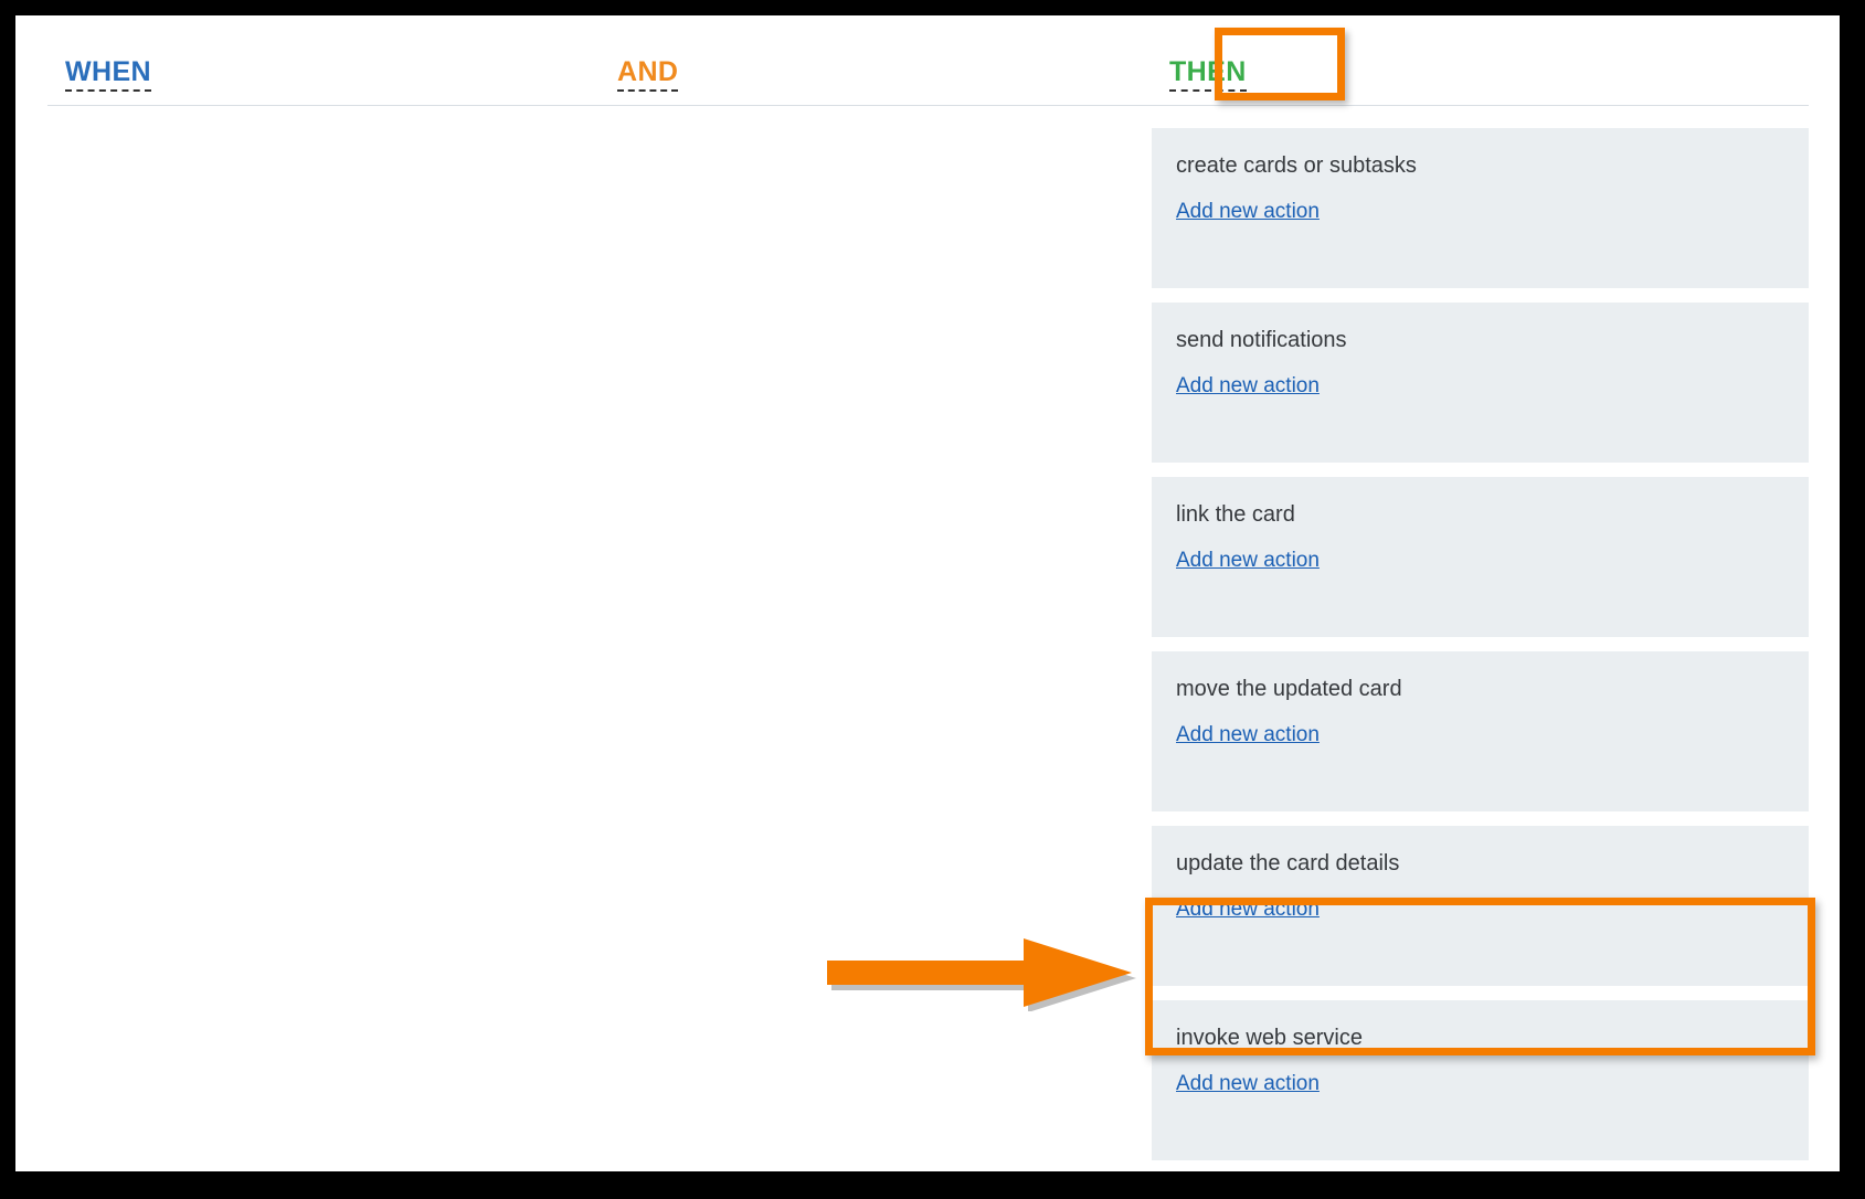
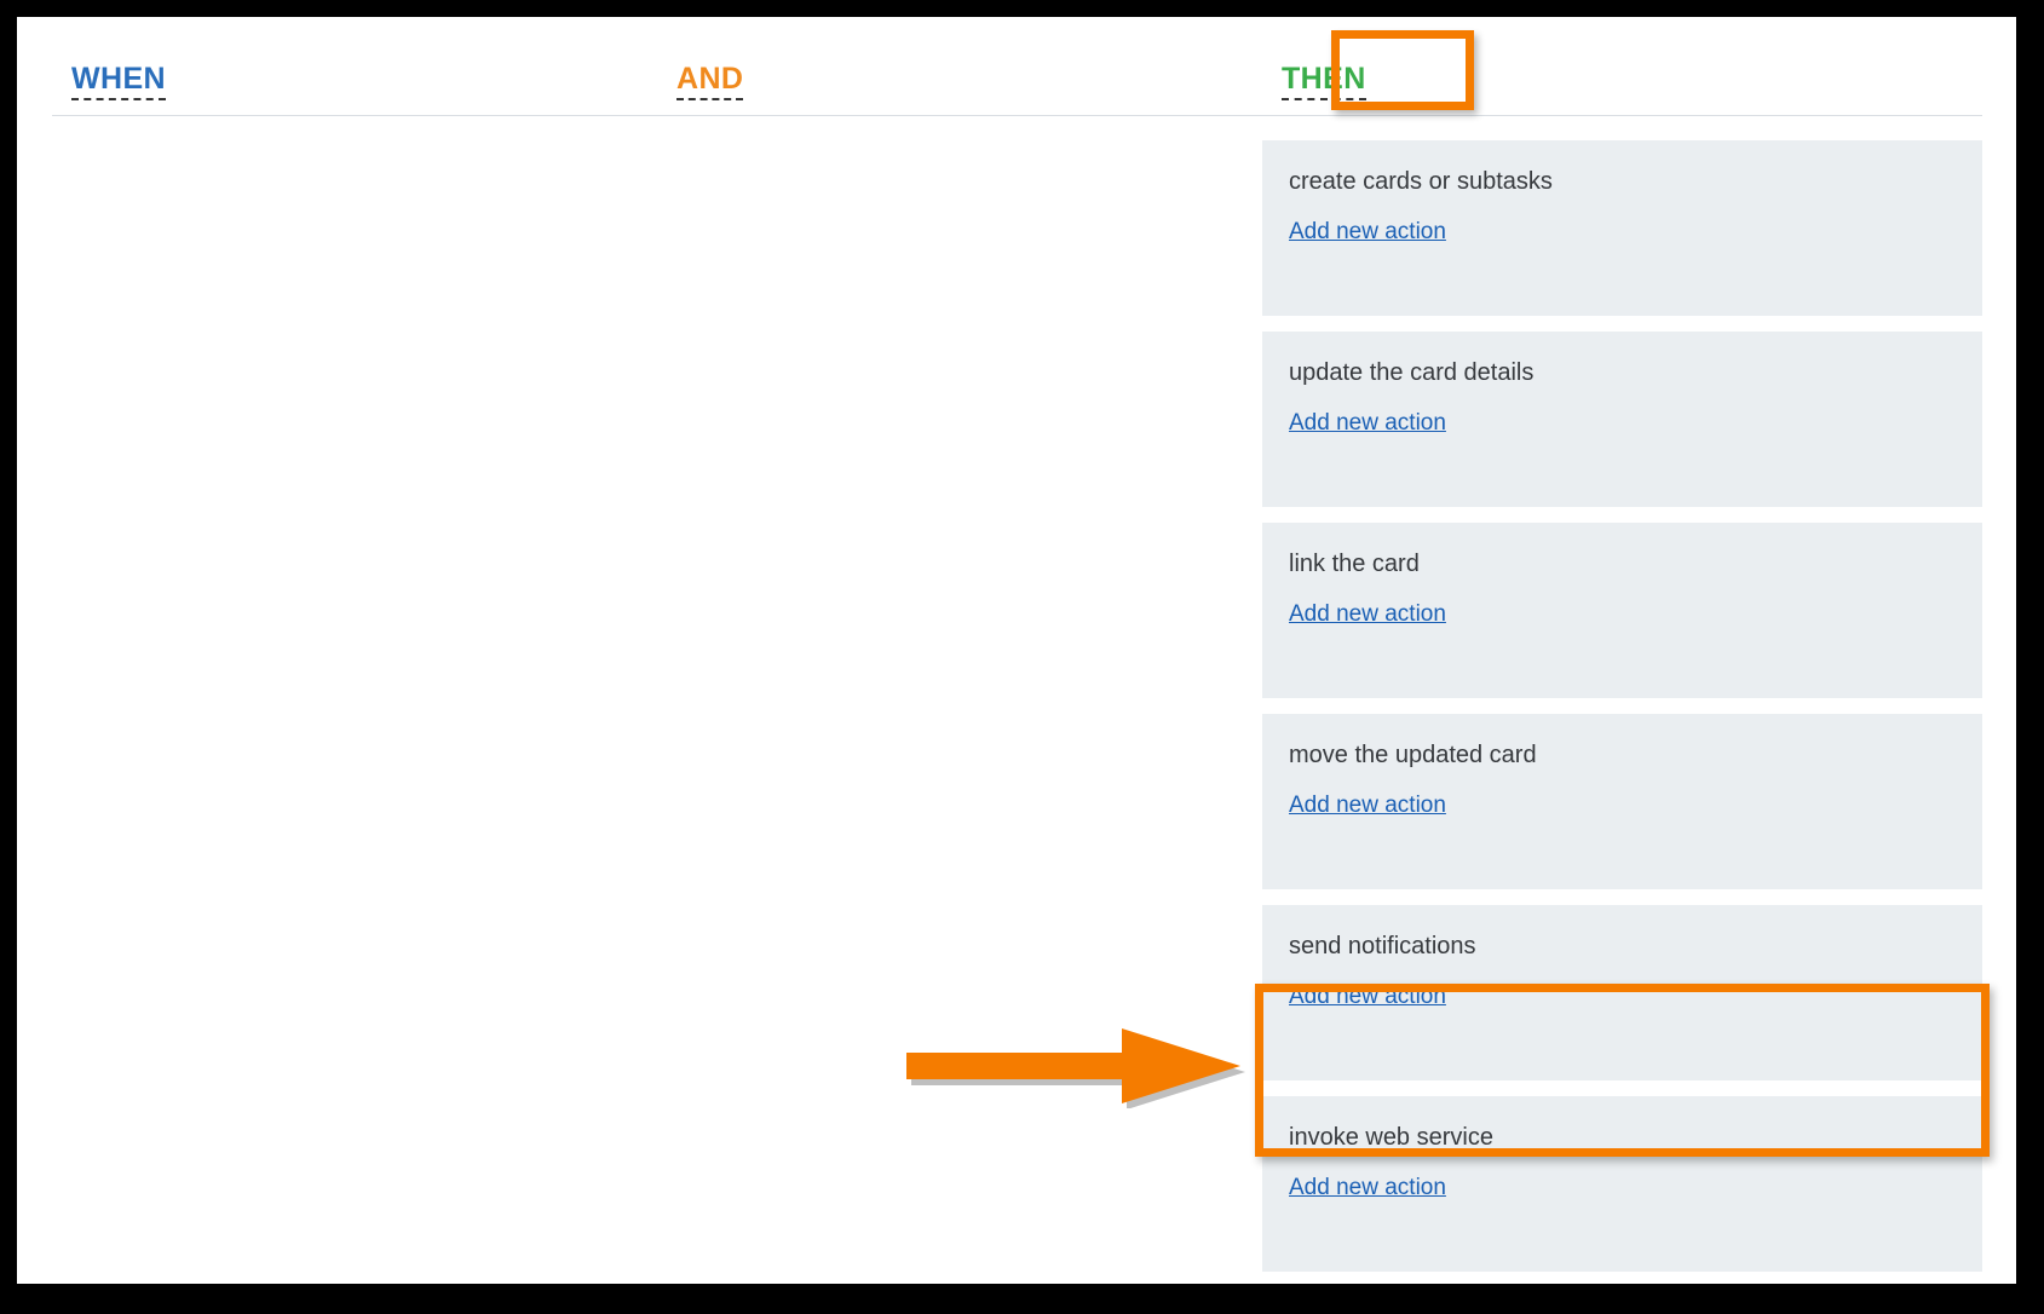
  WHEN
  AND
  THEN
  create cards or subtasks
  Add new action
- send notifications
+ update the card details
  Add new action
  link the card
  Add new action
  move the updated card
  Add new action
- update the card details
+ send notifications
  Add new action
  invoke web service
  Add new action
